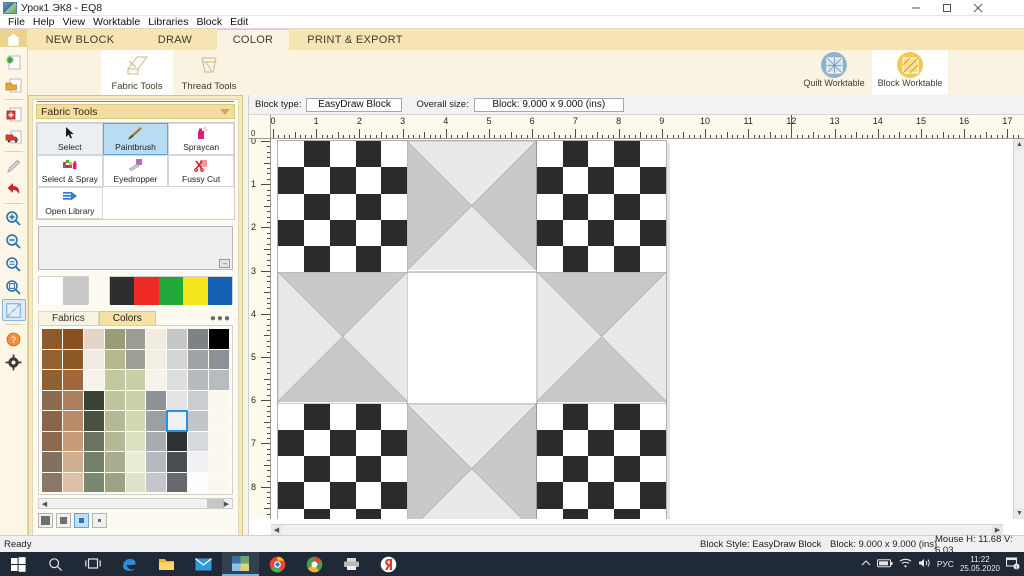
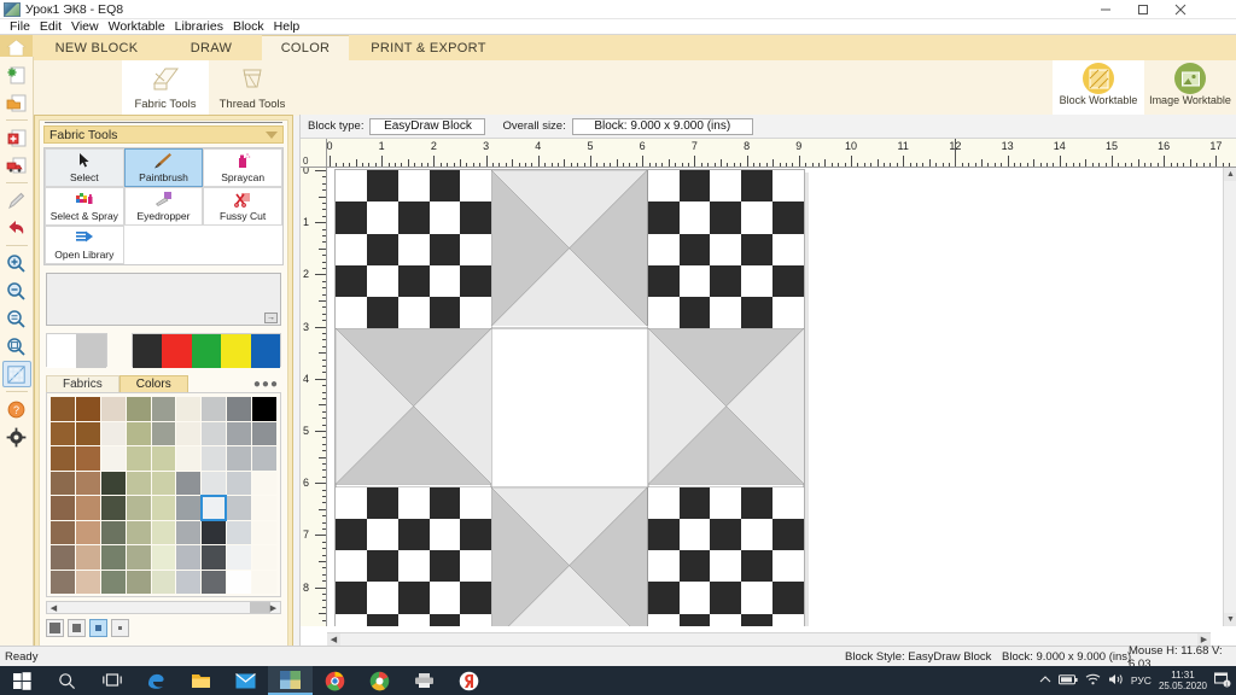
  Урок1 ЭК8 - EQ8
  File
- Help
+ Edit
  View
  Worktable
  Libraries
  Block
- Edit
+ Help
  NEW BLOCK
  DRAW
  COLOR
  PRINT & EXPORT
  Fabric Tools
  Thread Tools
- Quilt Worktable
  Block Worktable
+ Image Worktable
  ?
  Fabric Tools
  Select
  Paintbrush
  Spraycan
  Select & Spray
  Eyedropper
  Fussy Cut
  Open Library
  Fabrics
  Colors
  ●●●
  Block type:
  EasyDraw Block
  Overall size:
  Block: 9.000 x 9.000 (ins)
  0
  0
  1
  2
  3
  4
  5
  6
  7
  8
  9
  10
  11
  12
  13
  14
  15
  16
  17
  0
  1
  2
  3
  4
  5
  6
  7
  8
  Ready
  Block Style: EasyDraw Block
  Block: 9.000 x 9.000 (ins)
  Mouse H: 11.68 V: 6.03
  РУС
- 11:22
+ 11:31
  25.05.2020
